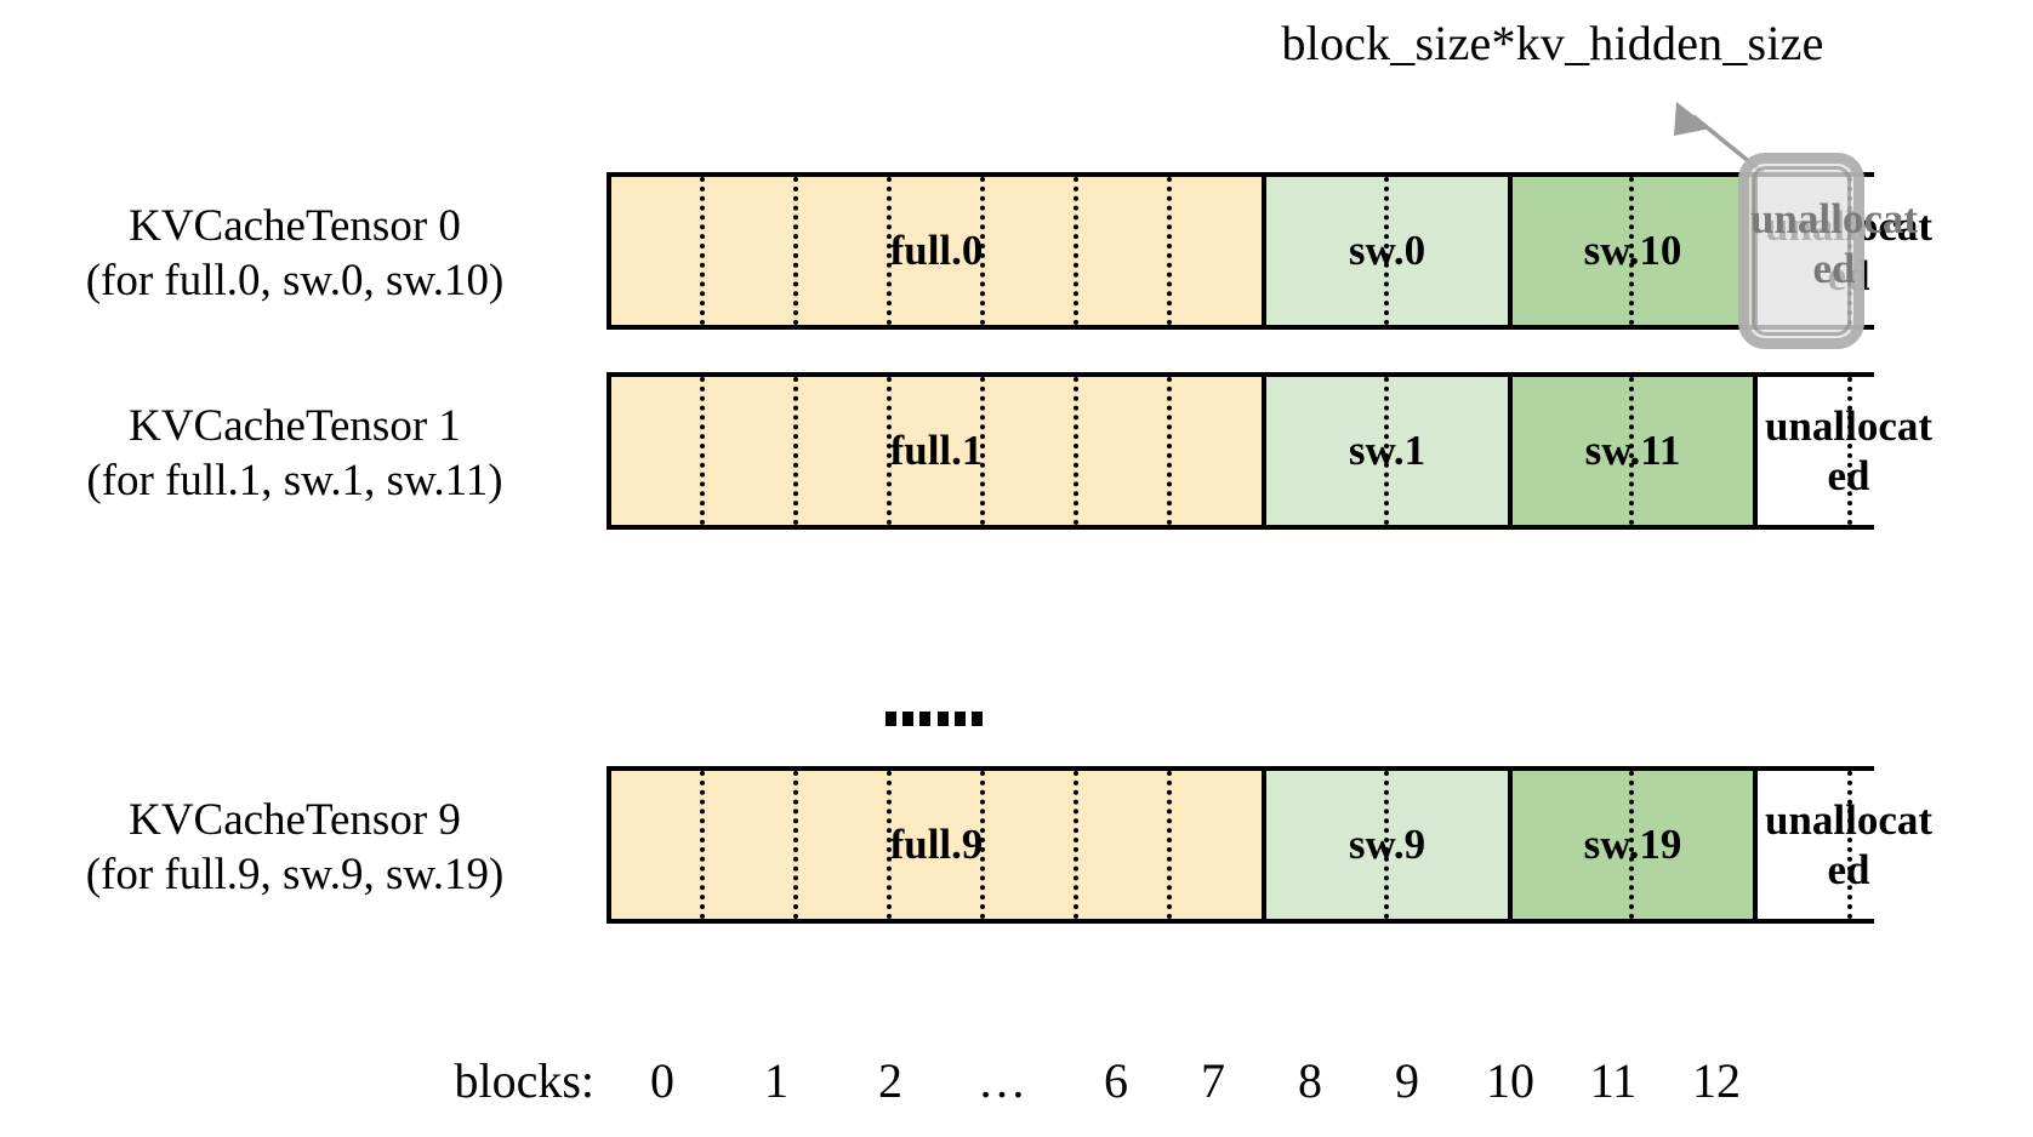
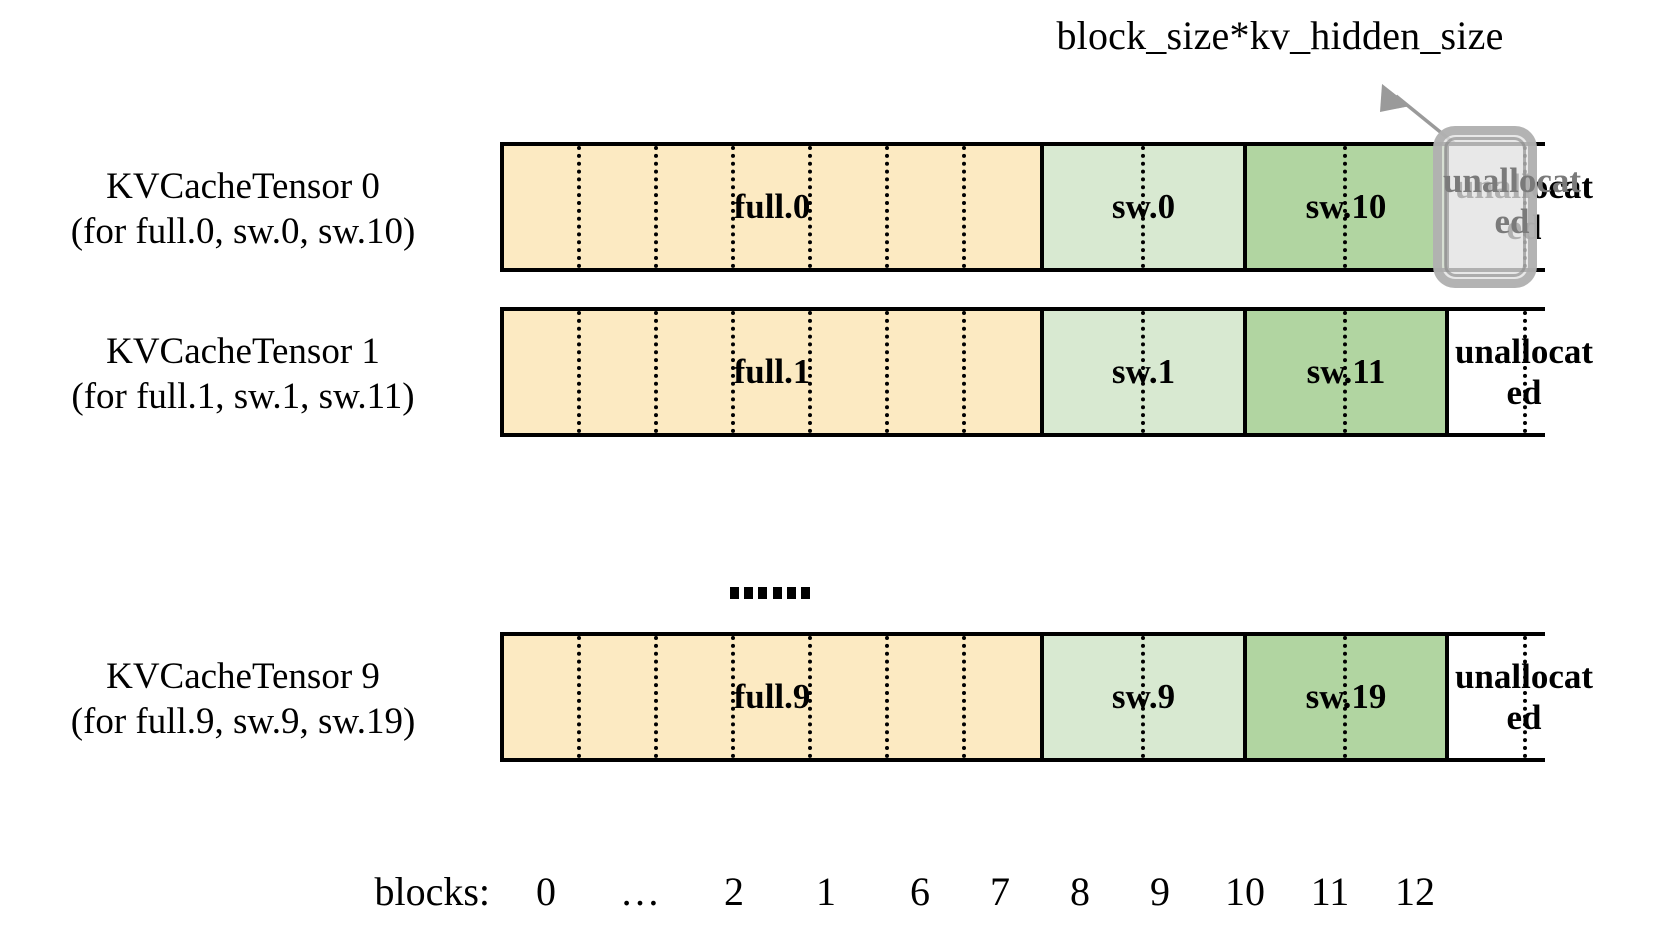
  block_size*kv_hidden_size
  KVCacheTensor 0
  (for full.0, sw.0, sw.10)
  full.0
  sw.0
  sw.10
  unallocated
  unallocated
  KVCacheTensor 1
  (for full.1, sw.1, sw.11)
  full.1
  sw.1
  sw.11
  unallocated
  KVCacheTensor 9
  (for full.9, sw.9, sw.19)
  full.9
  sw.9
  sw.19
  unallocated
  blocks:
  0
- 1
+ …
  2
- …
+ 1
  6
  7
  8
  9
  10
  11
  12
